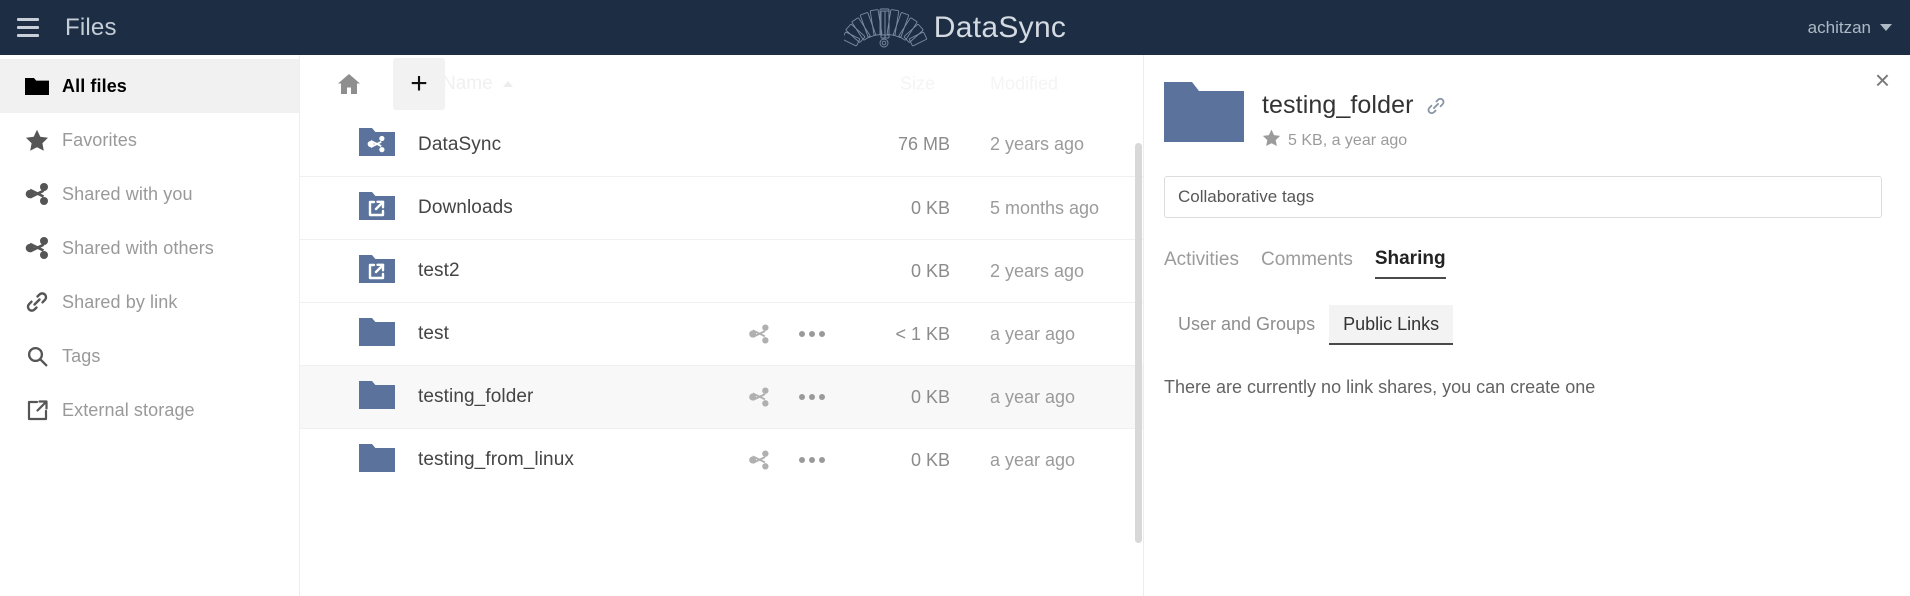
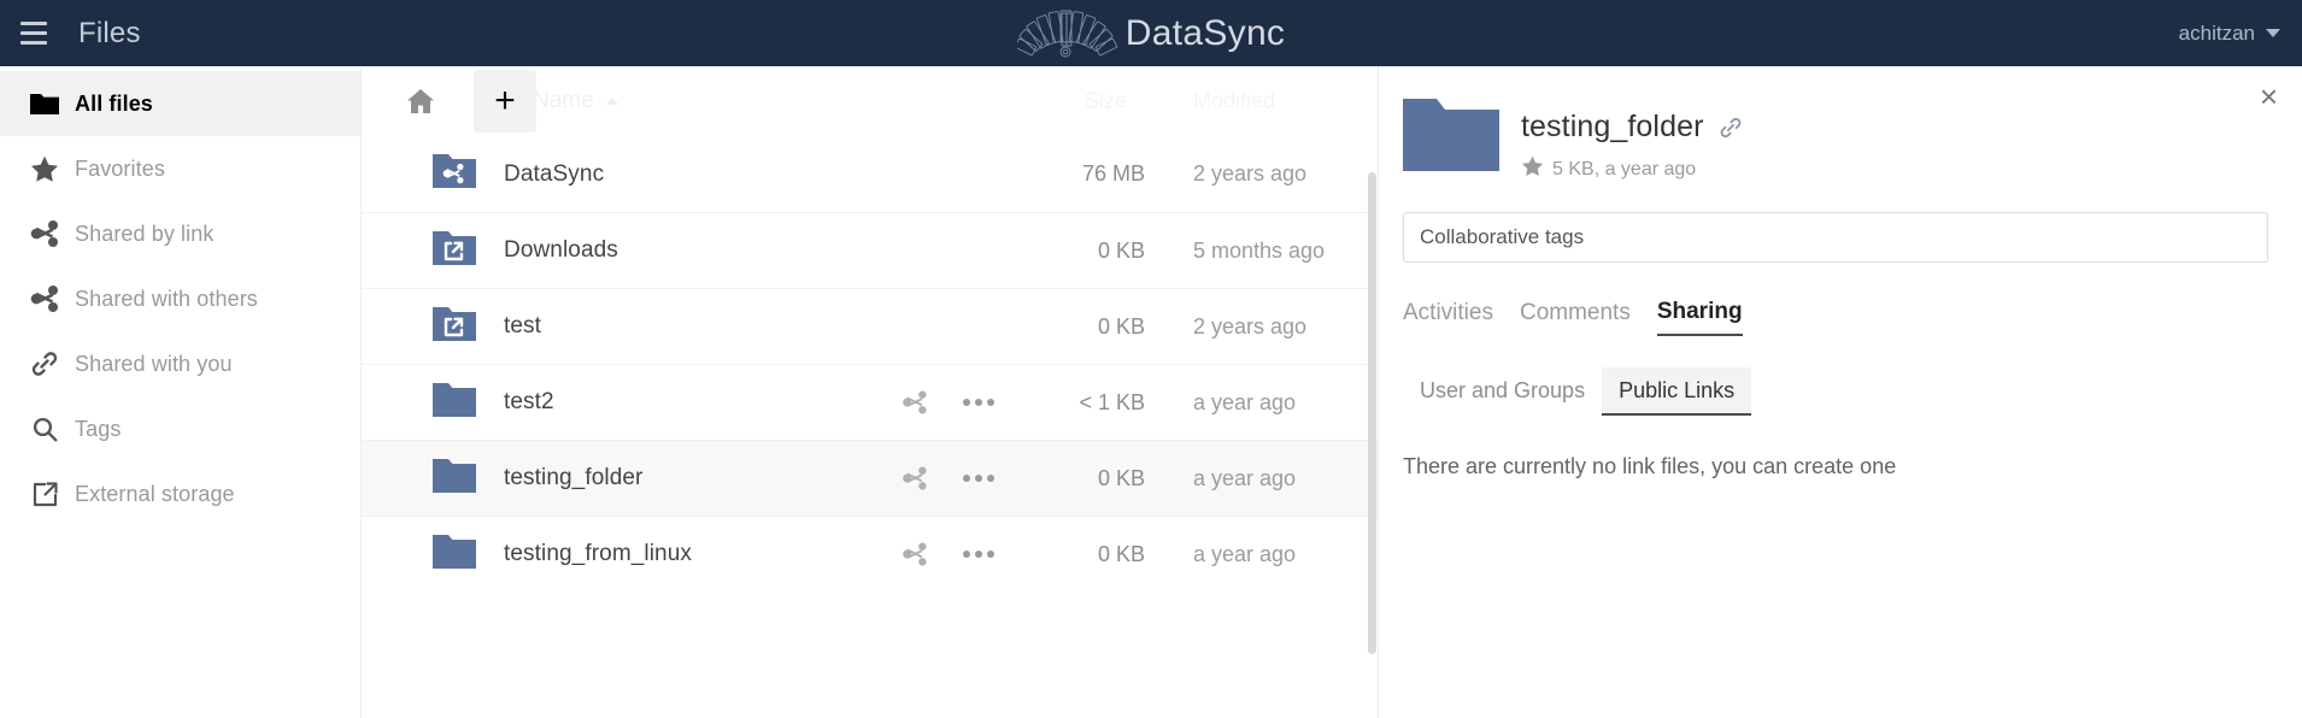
  Files
  DataSync
  achitzan
  All files
  Favorites
- Shared with you
+ Shared by link
  Shared with others
- Shared by link
+ Shared with you
  Tags
  External storage
  +
  DataSync
  76 MB
  2 years ago
  Downloads
  0 KB
  5 months ago
- test2
+ test
  0 KB
  2 years ago
- test
+ test2
  < 1 KB
  a year ago
  testing_folder
  0 KB
  a year ago
  testing_from_linux
  0 KB
  a year ago
  ×
  testing_folder
  5 KB, a year ago
  Collaborative tags
  Activities
  Comments
  Sharing
  User and Groups
  Public Links
- There are currently no link shares, you can create one
+ There are currently no link files, you can create one
